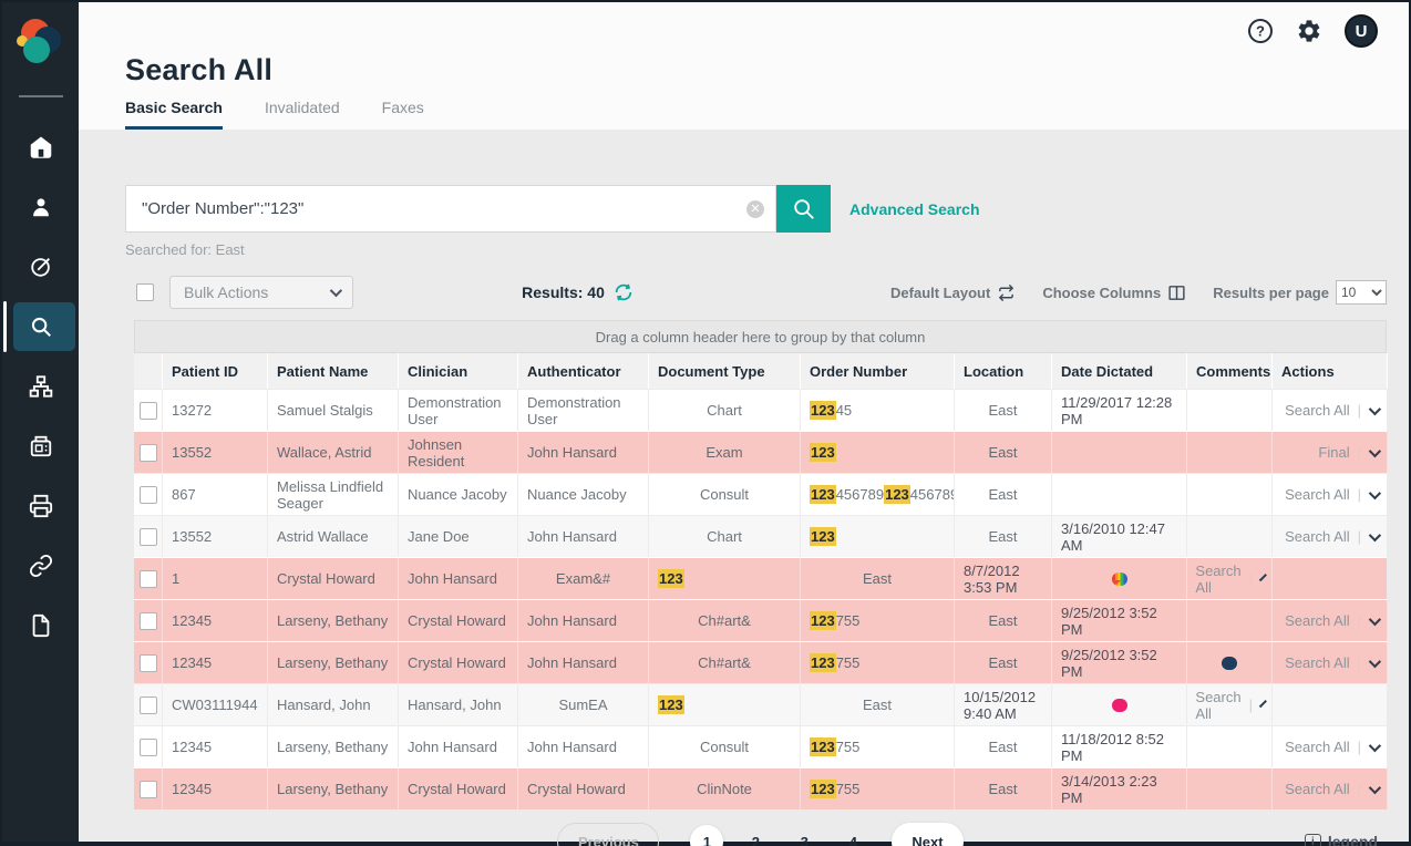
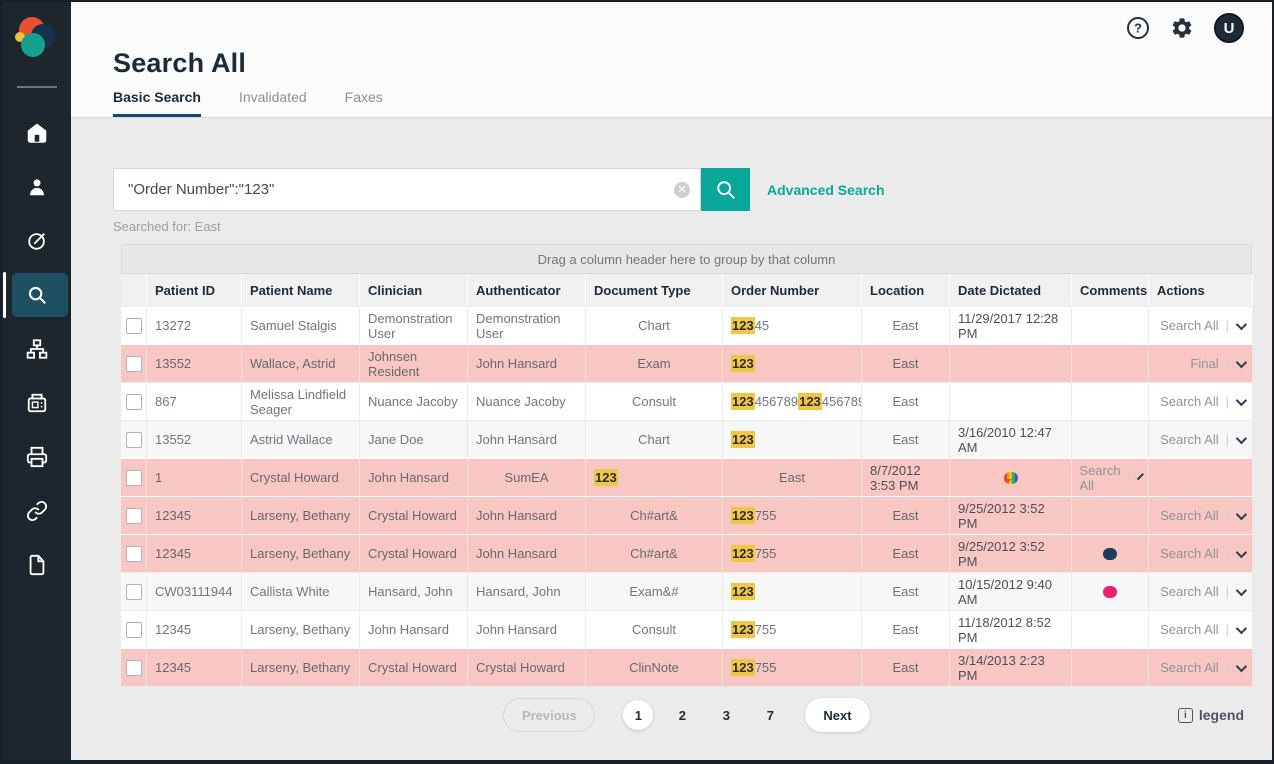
  ?
  U
  Search All
  Basic Search
  Invalidated
  Faxes
  "Order Number":"123"
  ✕
  Advanced Search
  Searched for: East
- Bulk Actions
- Results: 40
- Default Layout
- Choose Columns
- Results per page
- 10
  Drag a column header here to group by that column
  Patient ID
  Patient Name
  Clinician
  Authenticator
  Document Type
  Order Number
  Location
  Date Dictated
  Comments
  Actions
  13272
  Samuel Stalgis
  Demonstration User
  Demonstration User
  Chart
  12345
  East
  11/29/2017 12:28 PM
  Search All
  |
  13552
  Wallace, Astrid
  Johnsen Resident
  John Hansard
  Exam
  123
  East
  Final
  |
  867
  Melissa Lindfield Seager
  Nuance Jacoby
  Nuance Jacoby
  Consult
  12345678912345678
  East
  Search All
  |
  13552
  Astrid Wallace
  Jane Doe
  John Hansard
  Chart
  123
  East
  3/16/2010 12:47 AM
  Search All
  |
  1
  Crystal Howard
  John Hansard
- Exam&#
+ SumEA
  123
  East
  8/7/2012 3:53 PM
  Search All
  |
  12345
  Larseny, Bethany
  Crystal Howard
  John Hansard
  Ch#art&
  123755
  East
  9/25/2012 3:52 PM
  Search All
  |
  12345
  Larseny, Bethany
  Crystal Howard
  John Hansard
  Ch#art&
  123755
  East
  9/25/2012 3:52 PM
  Search All
  |
  CW03111944
+ Callista White
  Hansard, John
  Hansard, John
- SumEA
+ Exam&#
  123
  East
  10/15/2012 9:40 AM
  Search All
  |
  12345
  Larseny, Bethany
  John Hansard
  John Hansard
  Consult
  123755
  East
  11/18/2012 8:52 PM
  Search All
  |
  12345
  Larseny, Bethany
  Crystal Howard
  Crystal Howard
  ClinNote
  123755
  East
  3/14/2013 2:23 PM
  Search All
  |
  Previous
  1
  2
  3
- 4
+ 7
  Next
  i
  legend
